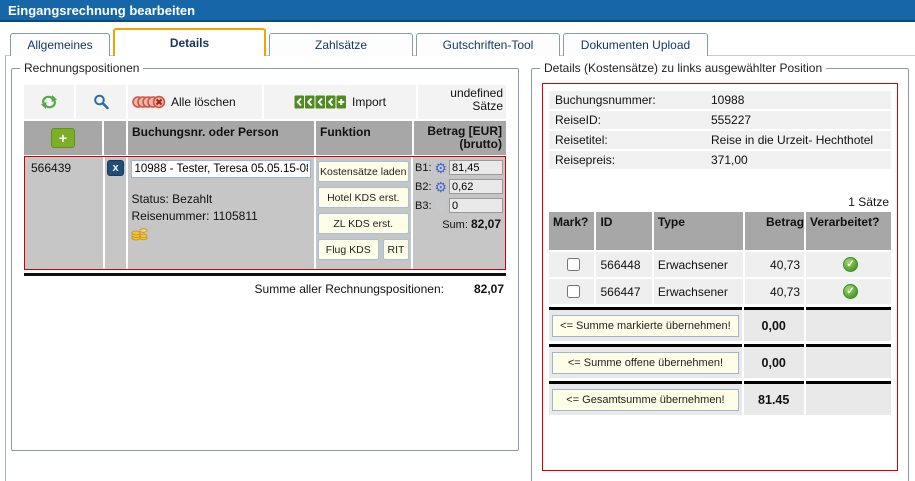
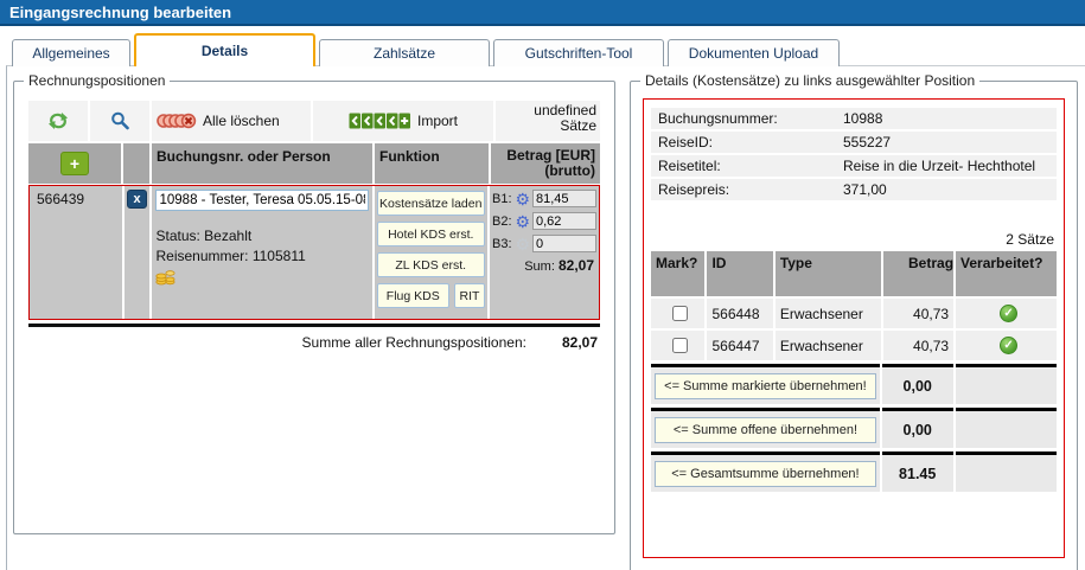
  Eingangsrechnung bearbeiten
  Allgemeines
  Details
  Zahlsätze
  Gutschriften-Tool
  Dokumenten Upload
  Rechnungspositionen
  Alle löschen
  Import
  undefined Sätze
  +
  Buchungsnr. oder Person
  Funktion
  Betrag [EUR]
  (brutto)
  566439
  x
  10988 - Tester, Teresa 05.05.15-0
  Status: Bezahlt
  Reisenummer: 1105811
  Kostensätze laden
  Hotel KDS erst.
  ZL KDS erst.
  Flug KDS
  RIT
  B1:
  ⚙
  81,45
  B2:
  ⚙
  0,62
  B3:
  0
  Sum: 82,07
  Summe aller Rechnungspositionen:
  82,07
  Details (Kostensätze) zu links ausgewählter Position
  Buchungsnummer:
  10988
  ReiseID:
  555227
  Reisetitel:
  Reise in die Urzeit- Hechthotel
  Reisepreis:
  371,00
- 1 Sätze
+ 2 Sätze
  Mark?
  ID
  Type
  Betrag
  Verarbeitet?
  566448
  Erwachsener
  40,73
  ✓
  566447
  Erwachsener
  40,73
  ✓
  <= Summe markierte übernehmen!
  0,00
  <= Summe offene übernehmen!
  0,00
  <= Gesamtsumme übernehmen!
  81.45
